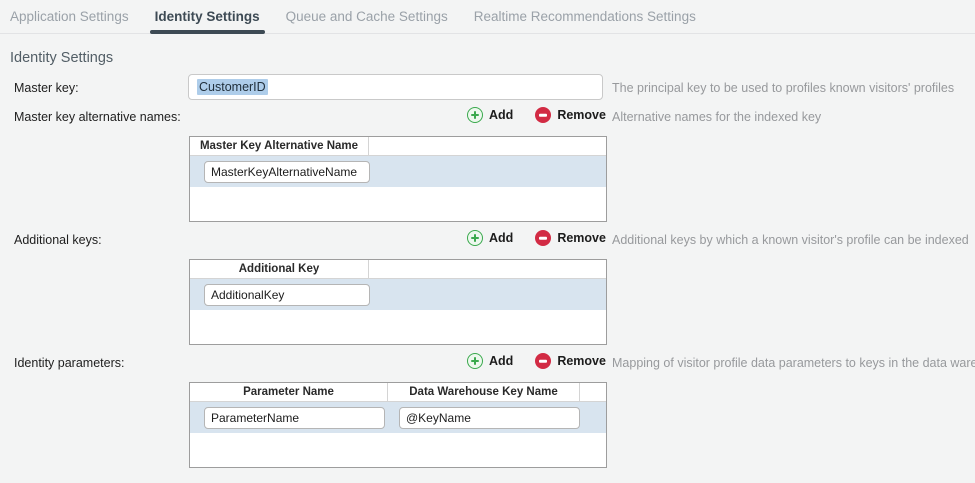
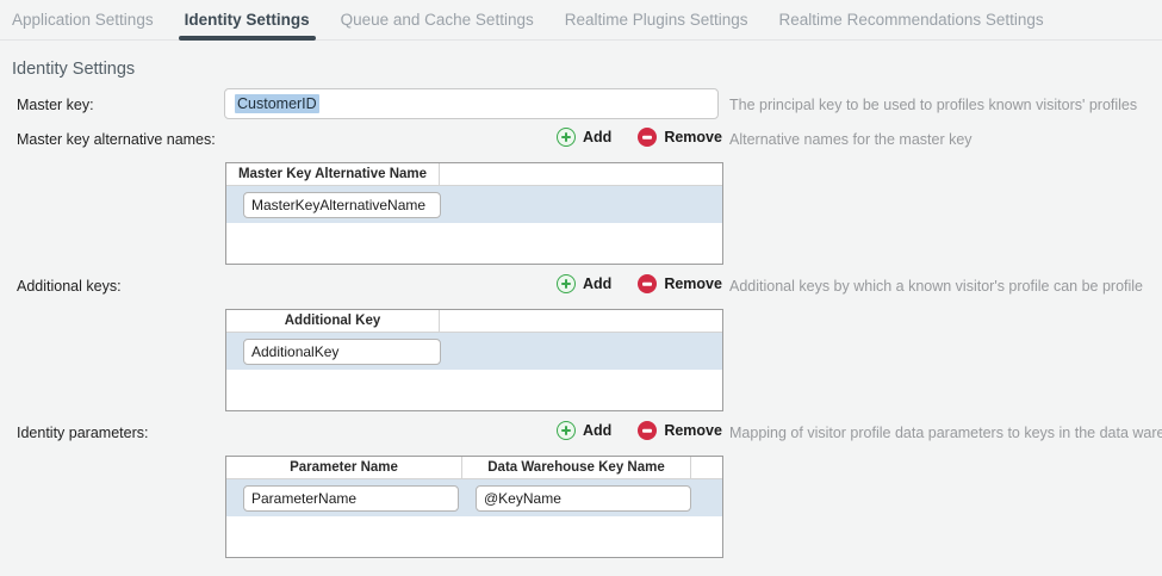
  Application Settings
  Identity Settings
  Queue and Cache Settings
+ Realtime Plugins Settings
  Realtime Recommendations Settings
  Identity Settings
  Master key:
  CustomerID
  The principal key to be used to profiles known visitors' profiles
  Master key alternative names:
  Add
  Remove
- Alternative names for the indexed key
+ Alternative names for the master key
  Master Key Alternative Name
  MasterKeyAlternativeName
  Additional keys:
  Add
  Remove
- Additional keys by which a known visitor's profile can be indexed
+ Additional keys by which a known visitor's profile can be profile
  Additional Key
  AdditionalKey
  Identity parameters:
  Add
  Remove
  Mapping of visitor profile data parameters to keys in the data ware
  Parameter Name
  Data Warehouse Key Name
  ParameterName
  @KeyName
